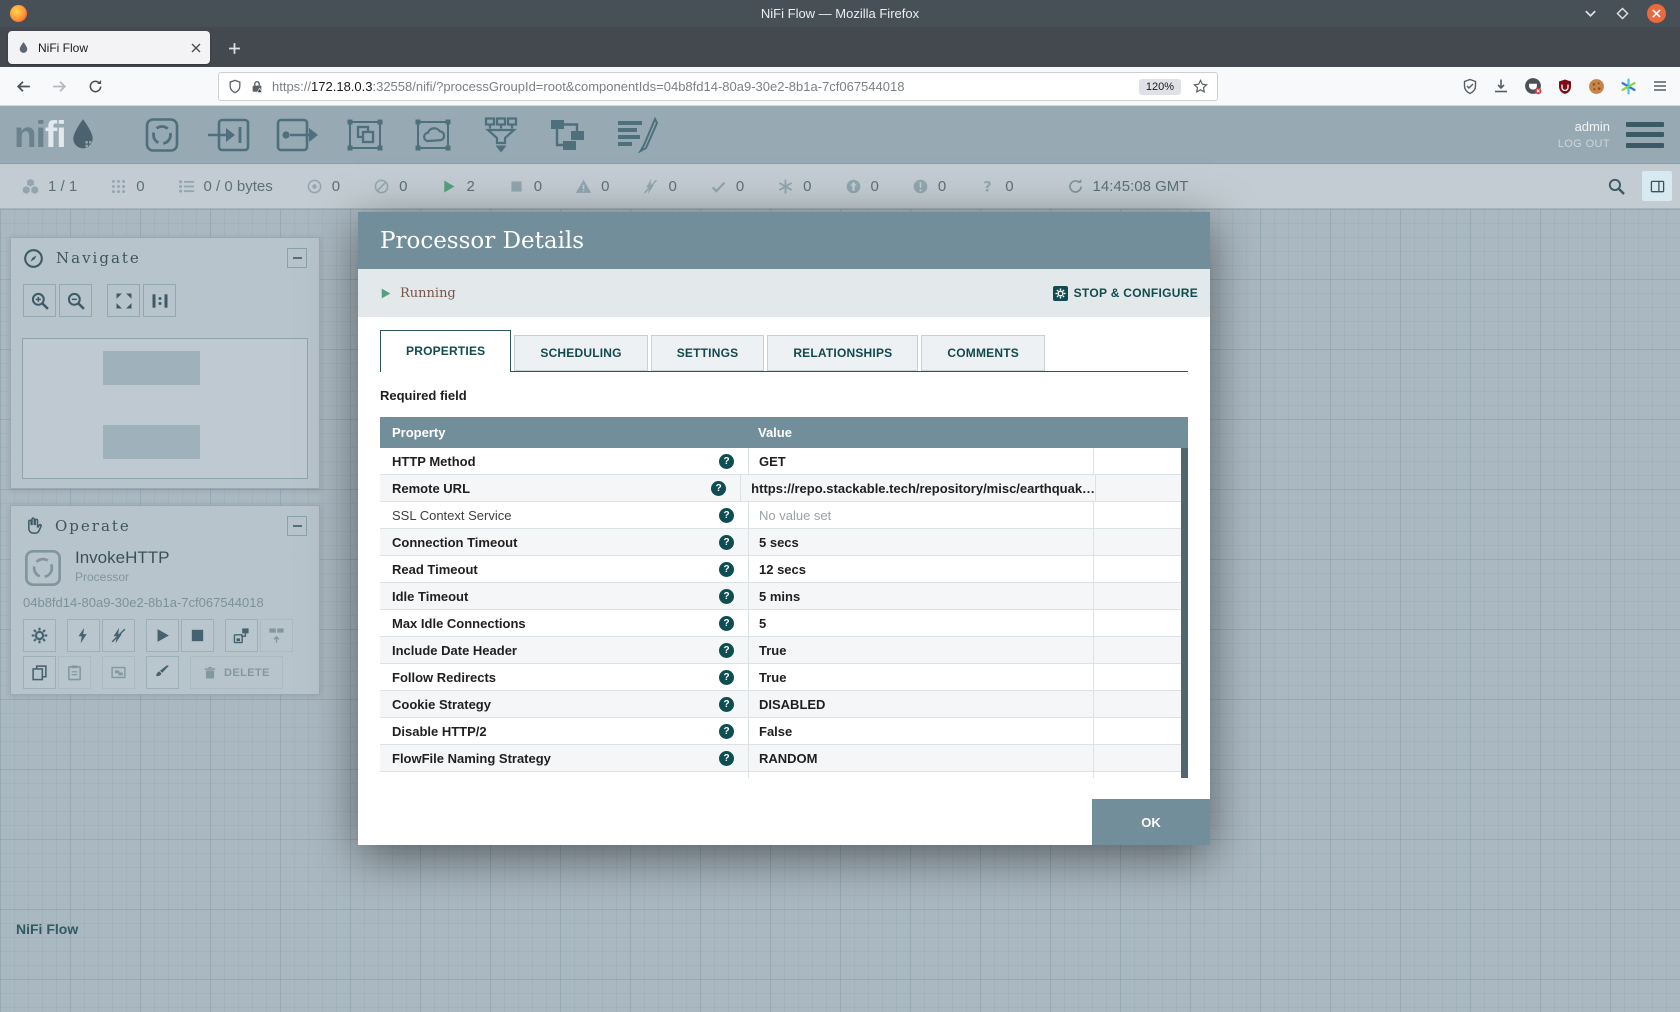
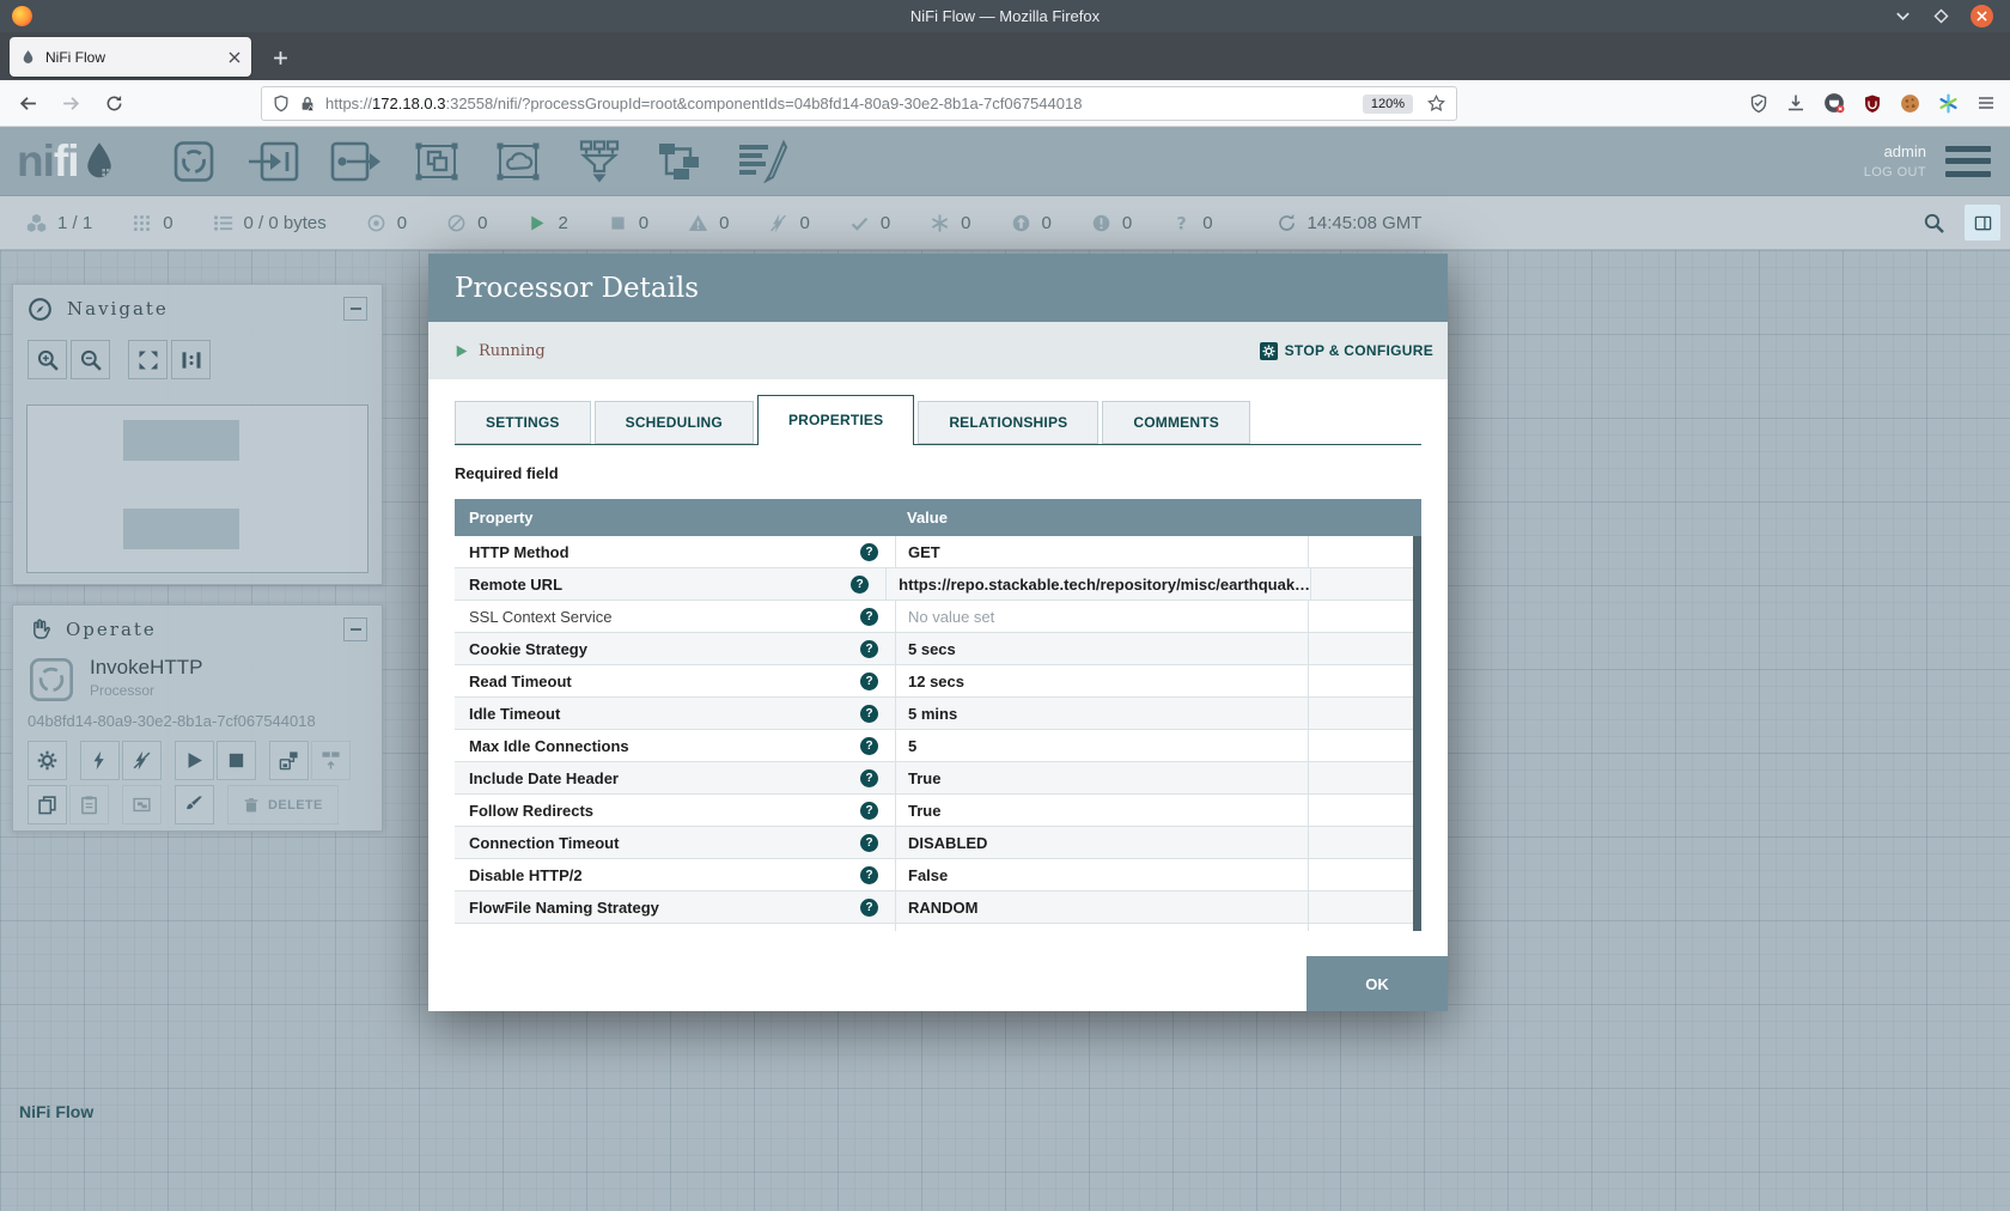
  NiFi Flow — Mozilla Firefox
  NiFi Flow
  https://172.18.0.3:32558/nifi/?processGroupId=root&componentIds=04b8fd14-80a9-30e2-8b1a-7cf067544018
  120%
  nifi
  admin
  LOG OUT
  1 / 1
  0
  0 / 0 bytes
  0
  0
  2
  0
  0
  0
  0
  0
  0
  0
  ?
  0
  14:45:08 GMT
  Navigate
  Operate
  InvokeHTTP
  Processor
  04b8fd14-80a9-30e2-8b1a-7cf067544018
  DELETE
  NiFi Flow
  Processor Details
  Running
  STOP & CONFIGURE
- PROPERTIES
+ SETTINGS
  SCHEDULING
- SETTINGS
+ PROPERTIES
  RELATIONSHIPS
  COMMENTS
  Required field
  Property
  Value
  HTTP Method
  ?
  GET
  Remote URL
  ?
  https://repo.stackable.tech/repository/misc/earthquak…
  SSL Context Service
  ?
  No value set
- Connection Timeout
+ Cookie Strategy
  ?
  5 secs
  Read Timeout
  ?
  12 secs
  Idle Timeout
  ?
  5 mins
  Max Idle Connections
  ?
  5
  Include Date Header
  ?
  True
  Follow Redirects
  ?
  True
- Cookie Strategy
+ Connection Timeout
  ?
  DISABLED
  Disable HTTP/2
  ?
  False
  FlowFile Naming Strategy
  ?
  RANDOM
  OK
